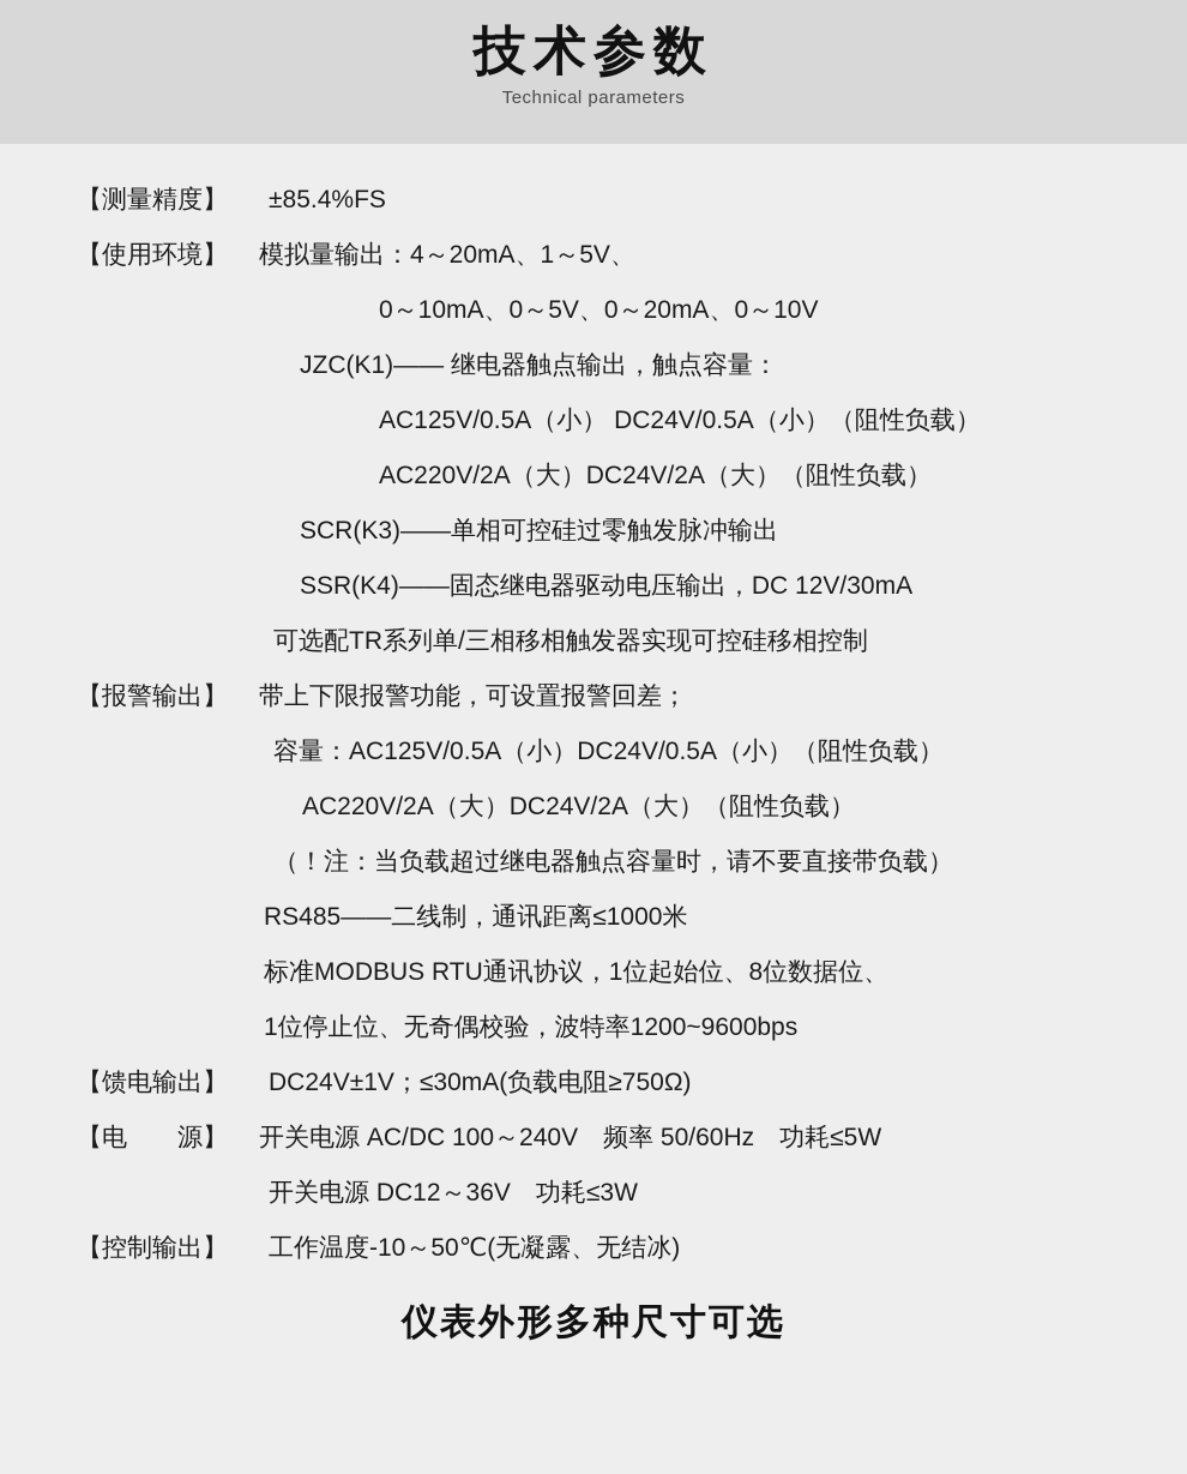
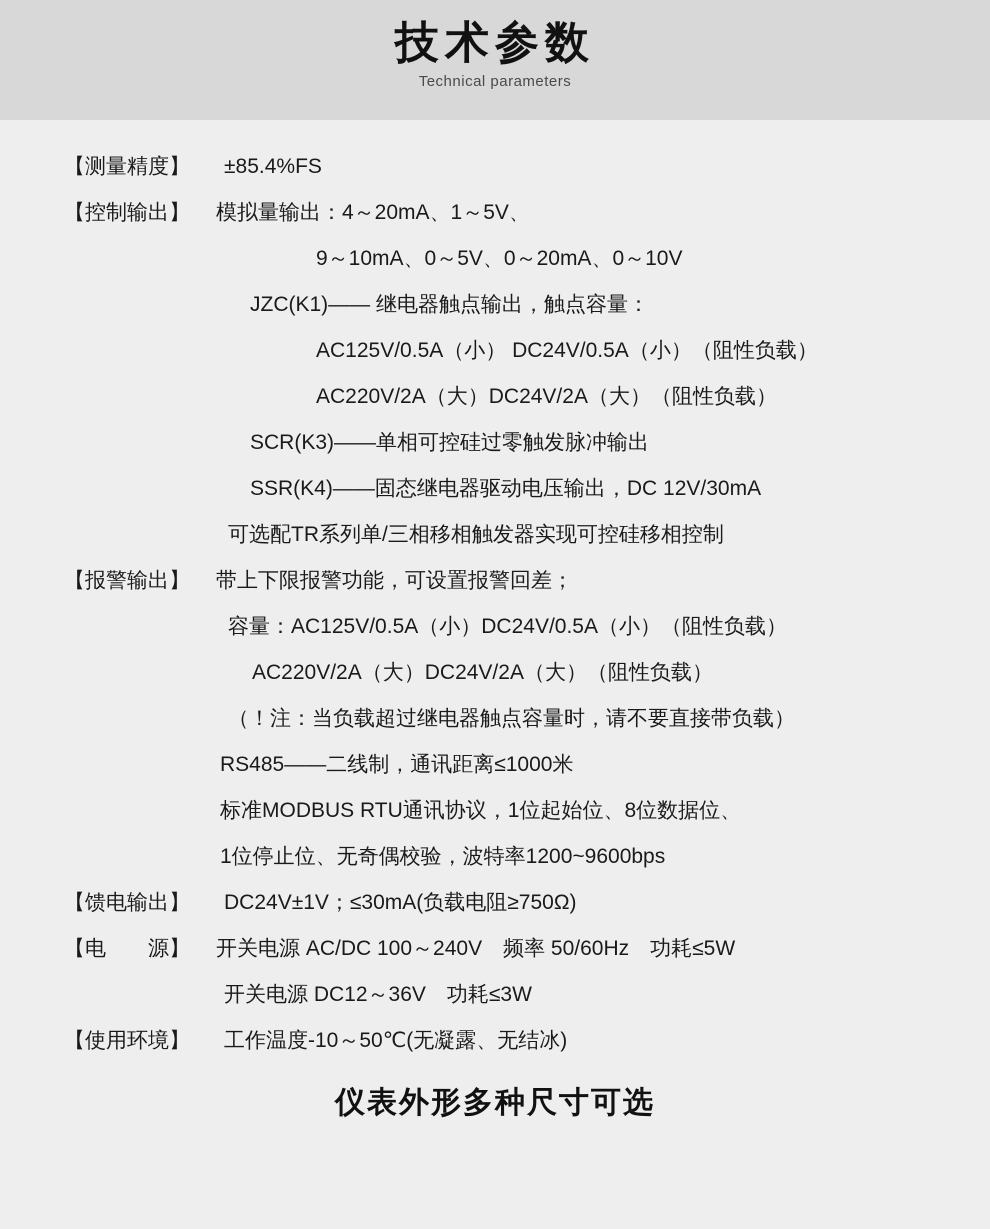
  技术参数
  Technical parameters
  【测量精度】
  ±85.4%FS
- 【使用环境】
+ 【控制输出】
  模拟量输出：4～20mA、1～5V、
- 0～10mA、0～5V、0～20mA、0～10V
+ 9～10mA、0～5V、0～20mA、0～10V
  JZC(K1)—— 继电器触点输出，触点容量：
  AC125V/0.5A（小） DC24V/0.5A（小）（阻性负载）
  AC220V/2A（大）DC24V/2A（大）（阻性负载）
  SCR(K3)——单相可控硅过零触发脉冲输出
  SSR(K4)——固态继电器驱动电压输出，DC 12V/30mA
  可选配TR系列单/三相移相触发器实现可控硅移相控制
  【报警输出】
  带上下限报警功能，可设置报警回差；
  容量：AC125V/0.5A（小）DC24V/0.5A（小）（阻性负载）
  AC220V/2A（大）DC24V/2A（大）（阻性负载）
  （！注：当负载超过继电器触点容量时，请不要直接带负载）
  RS485——二线制，通讯距离≤1000米
  标准MODBUS RTU通讯协议，1位起始位、8位数据位、
  1位停止位、无奇偶校验，波特率1200~9600bps
  【馈电输出】
  DC24V±1V；≤30mA(负载电阻≥750Ω)
  【电 源】
  开关电源 AC/DC 100～240V 频率 50/60Hz 功耗≤5W
  开关电源 DC12～36V 功耗≤3W
- 【控制输出】
+ 【使用环境】
  工作温度-10～50℃(无凝露、无结冰)
  仪表外形多种尺寸可选
